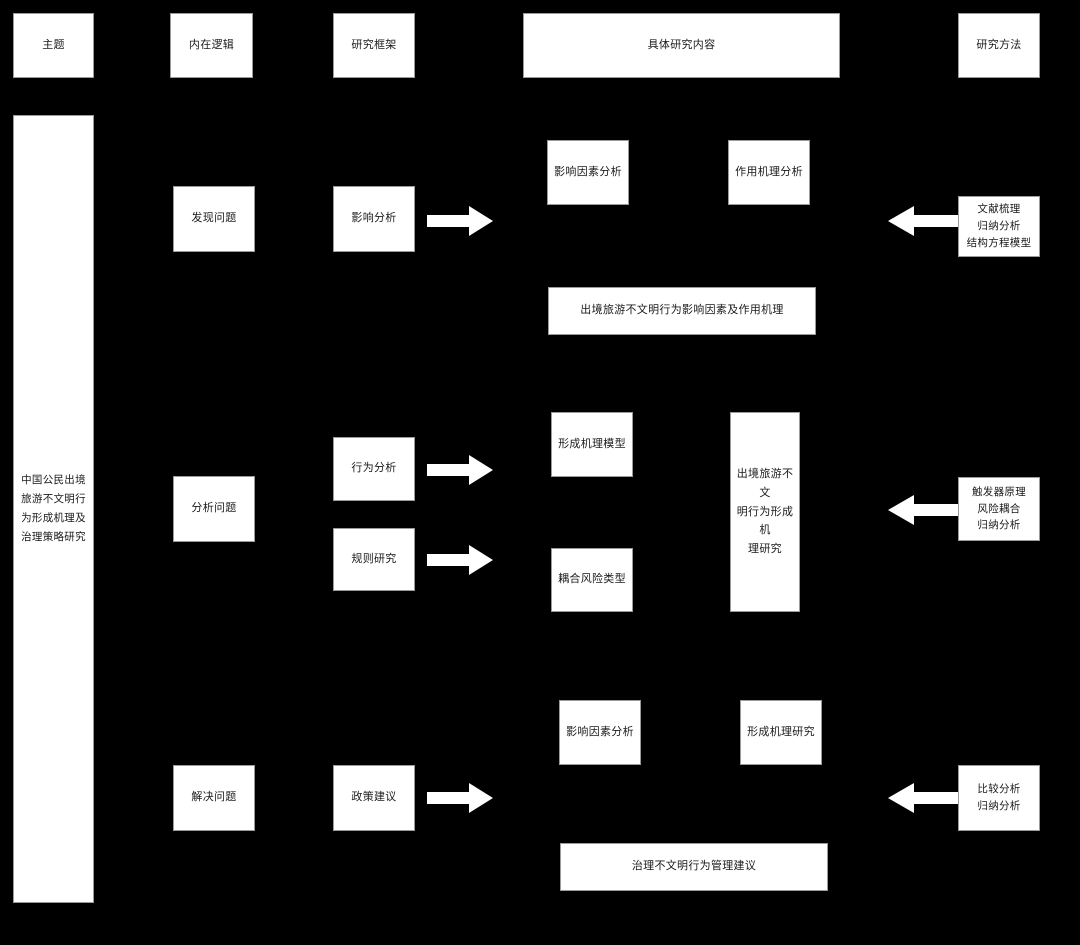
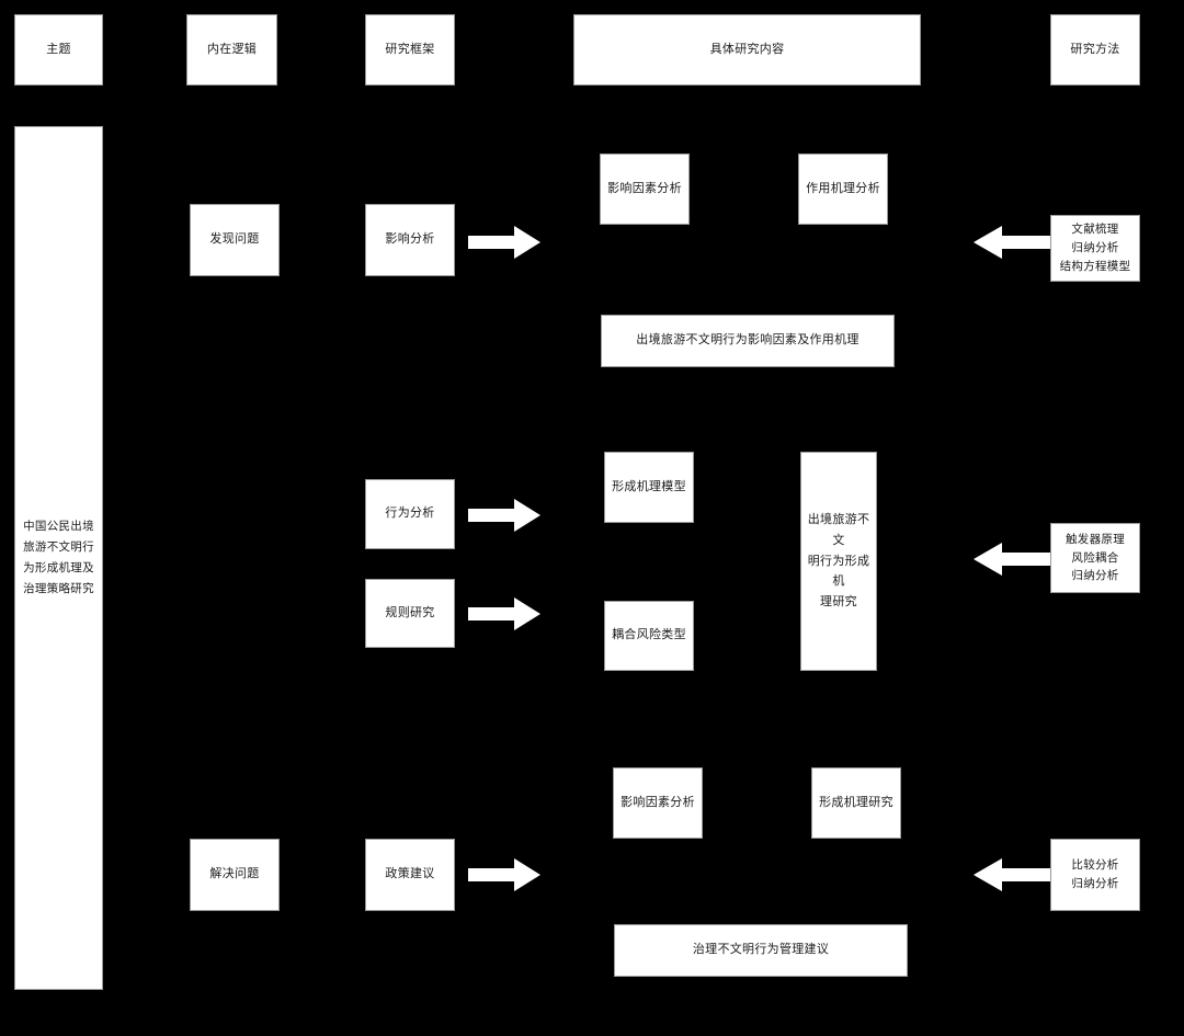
  主题
  内在逻辑
  研究框架
  具体研究内容
  研究方法
  中国公民出境旅游不文明行为形成机理及治理策略研究
  发现问题
  影响分析
  影响因素分析
  作用机理分析
  出境旅游不文明行为影响因素及作用机理
  文献梳理
  归纳分析
  结构方程模型
- 分析问题
  行为分析
  规则研究
  形成机理模型
  耦合风险类型
  出境旅游不文
  明行为形成机
  理研究
  触发器原理
  风险耦合
  归纳分析
  解决问题
  政策建议
  影响因素分析
  形成机理研究
  治理不文明行为管理建议
  比较分析
  归纳分析
